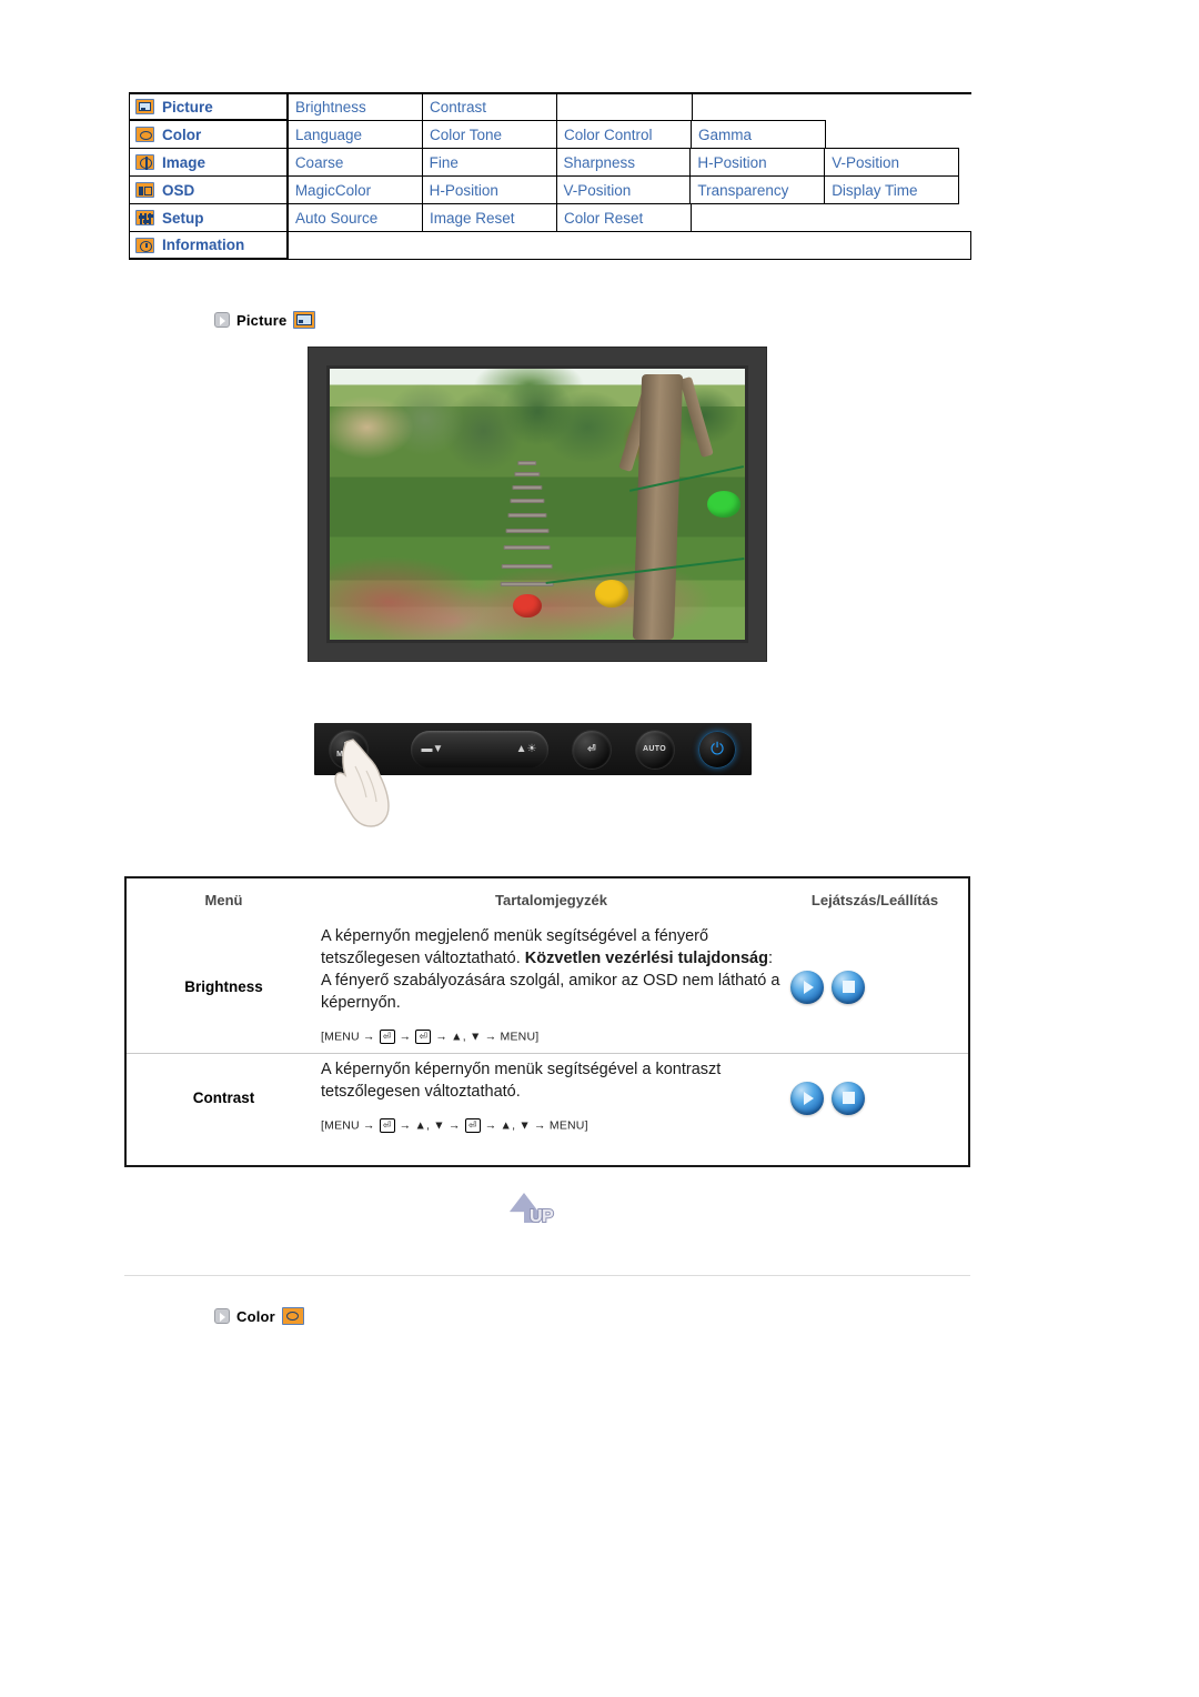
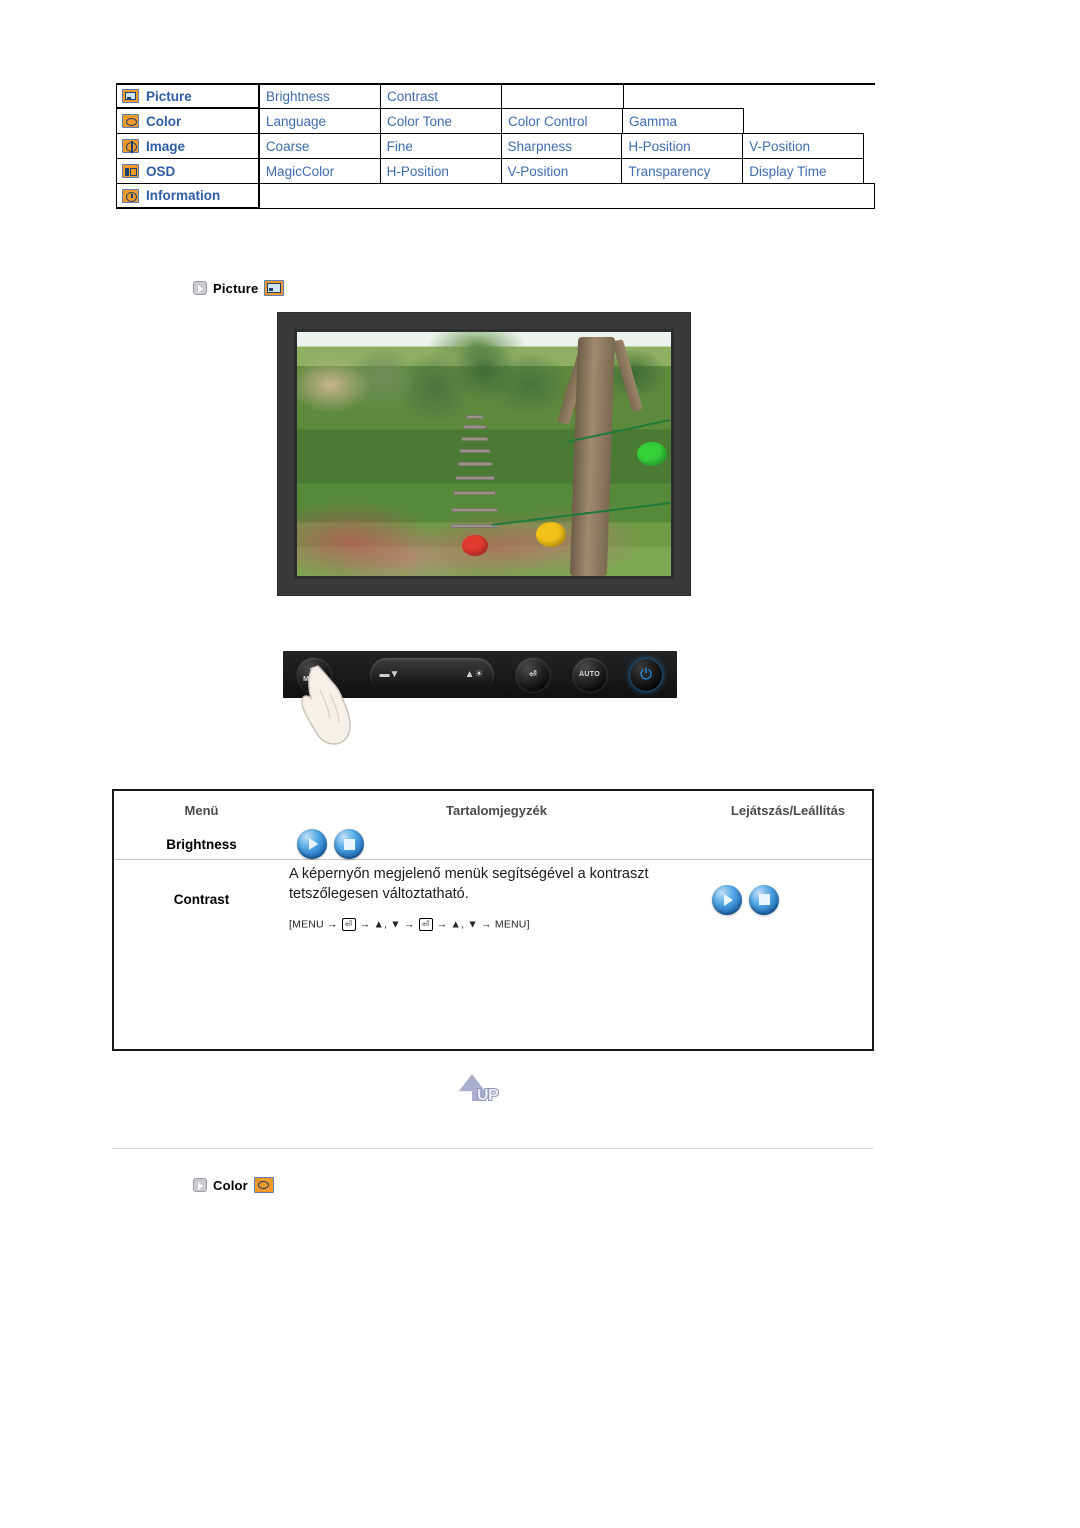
  Picture
  Brightness
  Contrast
  Color
  Language
  Color Tone
  Color Control
  Gamma
  Image
  Coarse
  Fine
  Sharpness
  H-Position
  V-Position
  OSD
  MagicColor
  H-Position
  V-Position
  Transparency
  Display Time
- Setup
- Auto Source
- Image Reset
- Color Reset
  Information
  Picture
  ▬▼
  ▲☀
  ⏎
  ⏻
  Menü
  Tartalomjegyzék
  Lejátszás/Leállítás
  Brightness
- A képernyőn megjelenő menük segítségével a fényerő tetszőlegesen változtatható. Közvetlen vezérlési tulajdonság: A fényerő szabályozására szolgál, amikor az OSD nem látható a képernyőn.
- [MENU → ⏎ → ⏎ → ▲, ▼ → MENU]
  Contrast
- A képernyőn képernyőn menük segítségével a kontraszt tetszőlegesen változtatható.
+ A képernyőn megjelenő menük segítségével a kontraszt tetszőlegesen változtatható.
  [MENU → ⏎ → ▲, ▼ → ⏎ → ▲, ▼ → MENU]
  UP
  Color
